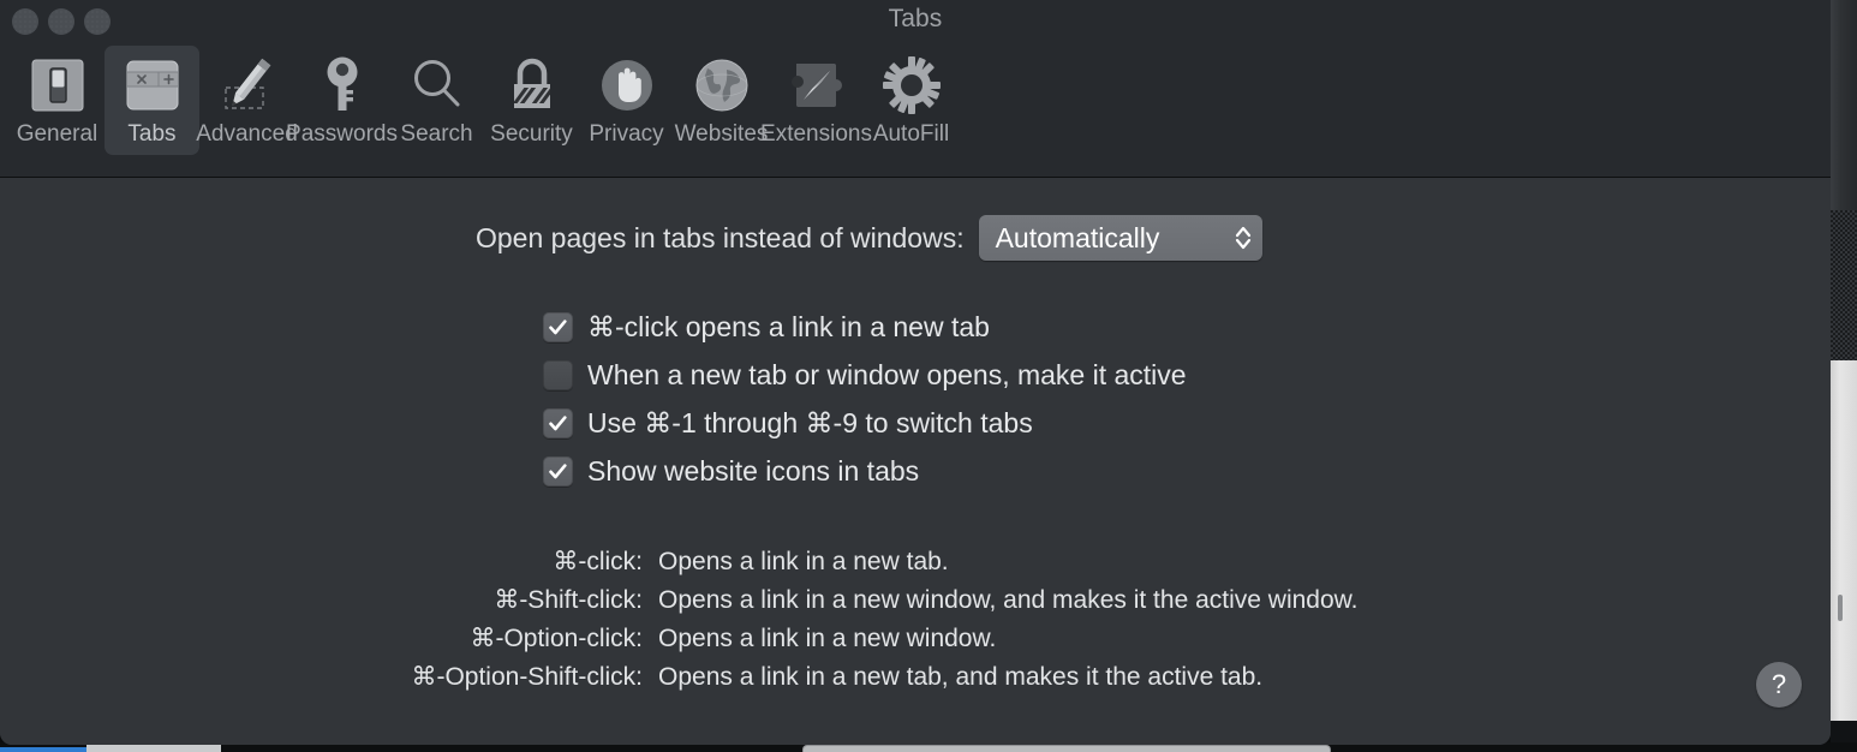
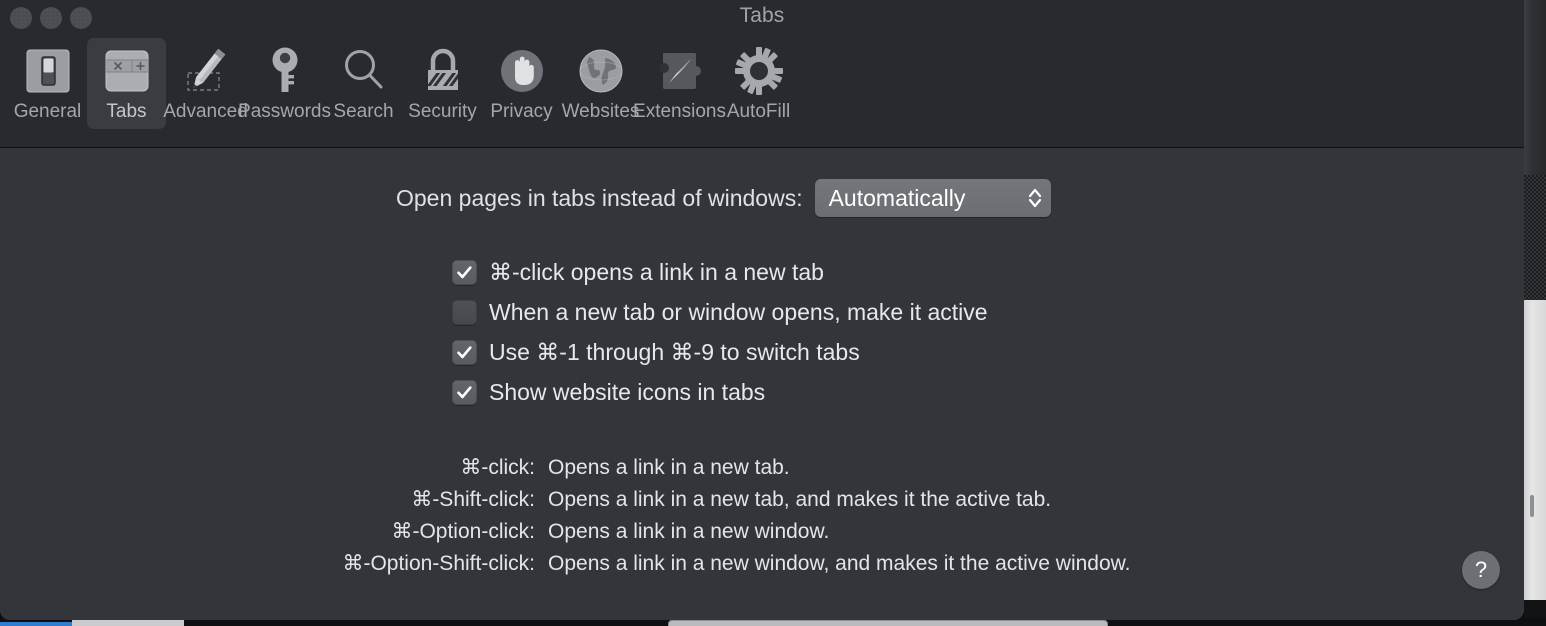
  Tabs
  General
  Tabs
  Advanced
  Passwords
  Search
  Security
  Privacy
  Websites
  Extensions
  AutoFill
  Open pages in tabs instead of windows:
  Automatically
  ⌘-click opens a link in a new tab
  When a new tab or window opens, make it active
  Use ⌘-1 through ⌘-9 to switch tabs
  Show website icons in tabs
  ⌘-click:
  Opens a link in a new tab.
  ⌘-Shift-click:
- Opens a link in a new window, and makes it the active window.
+ Opens a link in a new tab, and makes it the active tab.
  ⌘-Option-click:
  Opens a link in a new window.
  ⌘-Option-Shift-click:
- Opens a link in a new tab, and makes it the active tab.
+ Opens a link in a new window, and makes it the active window.
  ?
